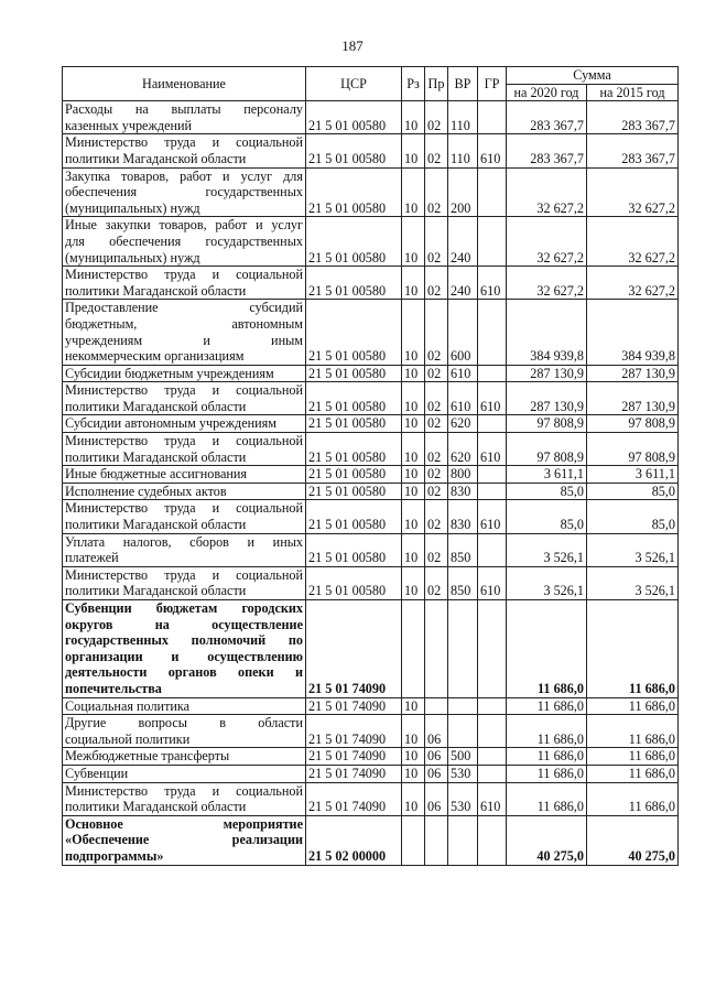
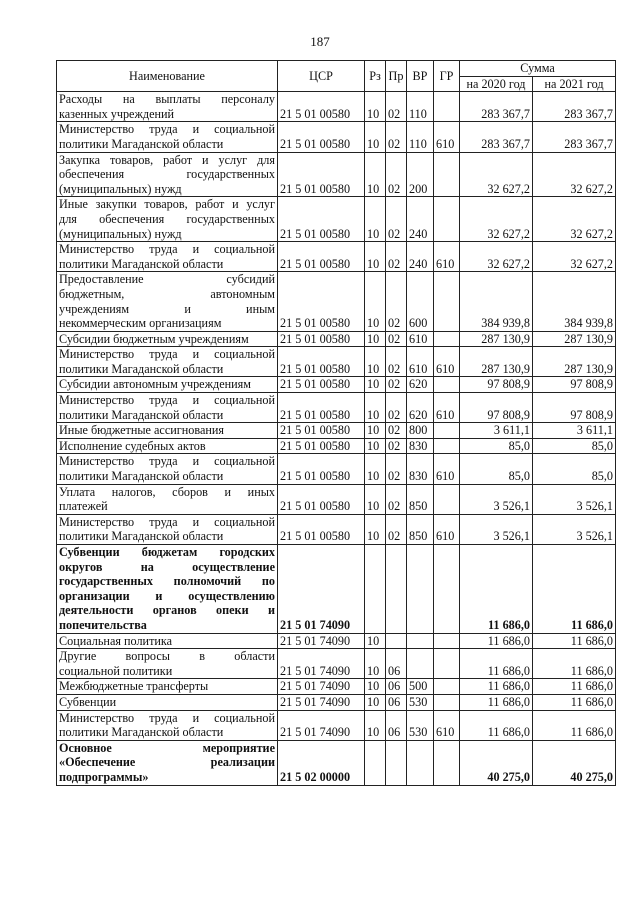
  187
  Наименование	ЦСР	Рз	Пр	ВР	ГР	Сумма
- на 2020 год	на 2015 год
+ на 2020 год	на 2021 год
  Расходы на выплаты персоналуказенных учреждений	21 5 01 00580	10	02	110		283 367,7	283 367,7
  Министерство труда и социальнойполитики Магаданской области	21 5 01 00580	10	02	110	610	283 367,7	283 367,7
  Закупка товаров, работ и услуг дляобеспечения государственных(муниципальных) нужд	21 5 01 00580	10	02	200		32 627,2	32 627,2
  Иные закупки товаров, работ и услугдля обеспечения государственных(муниципальных) нужд	21 5 01 00580	10	02	240		32 627,2	32 627,2
  Министерство труда и социальнойполитики Магаданской области	21 5 01 00580	10	02	240	610	32 627,2	32 627,2
  Предоставление субсидийбюджетным, автономнымучреждениям и инымнекоммерческим организациям	21 5 01 00580	10	02	600		384 939,8	384 939,8
  Субсидии бюджетным учреждениям	21 5 01 00580	10	02	610		287 130,9	287 130,9
  Министерство труда и социальнойполитики Магаданской области	21 5 01 00580	10	02	610	610	287 130,9	287 130,9
  Субсидии автономным учреждениям	21 5 01 00580	10	02	620		97 808,9	97 808,9
  Министерство труда и социальнойполитики Магаданской области	21 5 01 00580	10	02	620	610	97 808,9	97 808,9
  Иные бюджетные ассигнования	21 5 01 00580	10	02	800		3 611,1	3 611,1
  Исполнение судебных актов	21 5 01 00580	10	02	830		85,0	85,0
  Министерство труда и социальнойполитики Магаданской области	21 5 01 00580	10	02	830	610	85,0	85,0
  Уплата налогов, сборов и иныхплатежей	21 5 01 00580	10	02	850		3 526,1	3 526,1
  Министерство труда и социальнойполитики Магаданской области	21 5 01 00580	10	02	850	610	3 526,1	3 526,1
  Субвенции бюджетам городскихокругов на осуществлениегосударственных полномочий поорганизации и осуществлениюдеятельности органов опеки ипопечительства	21 5 01 74090					11 686,0	11 686,0
  Социальная политика	21 5 01 74090	10				11 686,0	11 686,0
  Другие вопросы в областисоциальной политики	21 5 01 74090	10	06			11 686,0	11 686,0
  Межбюджетные трансферты	21 5 01 74090	10	06	500		11 686,0	11 686,0
  Субвенции	21 5 01 74090	10	06	530		11 686,0	11 686,0
  Министерство труда и социальнойполитики Магаданской области	21 5 01 74090	10	06	530	610	11 686,0	11 686,0
  Основное мероприятие«Обеспечение реализацииподпрограммы»	21 5 02 00000					40 275,0	40 275,0
